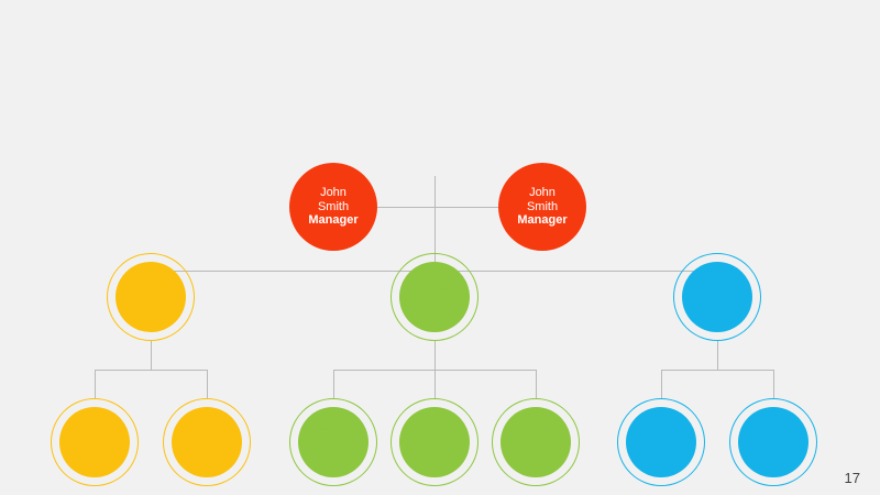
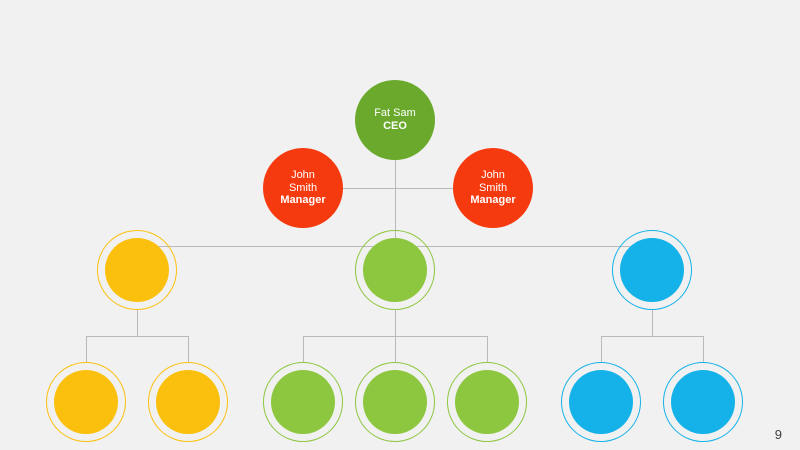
+ Fat Sam
+ CEO
  John
  Smith
  Manager
  John
  Smith
  Manager
- 17
+ 9
